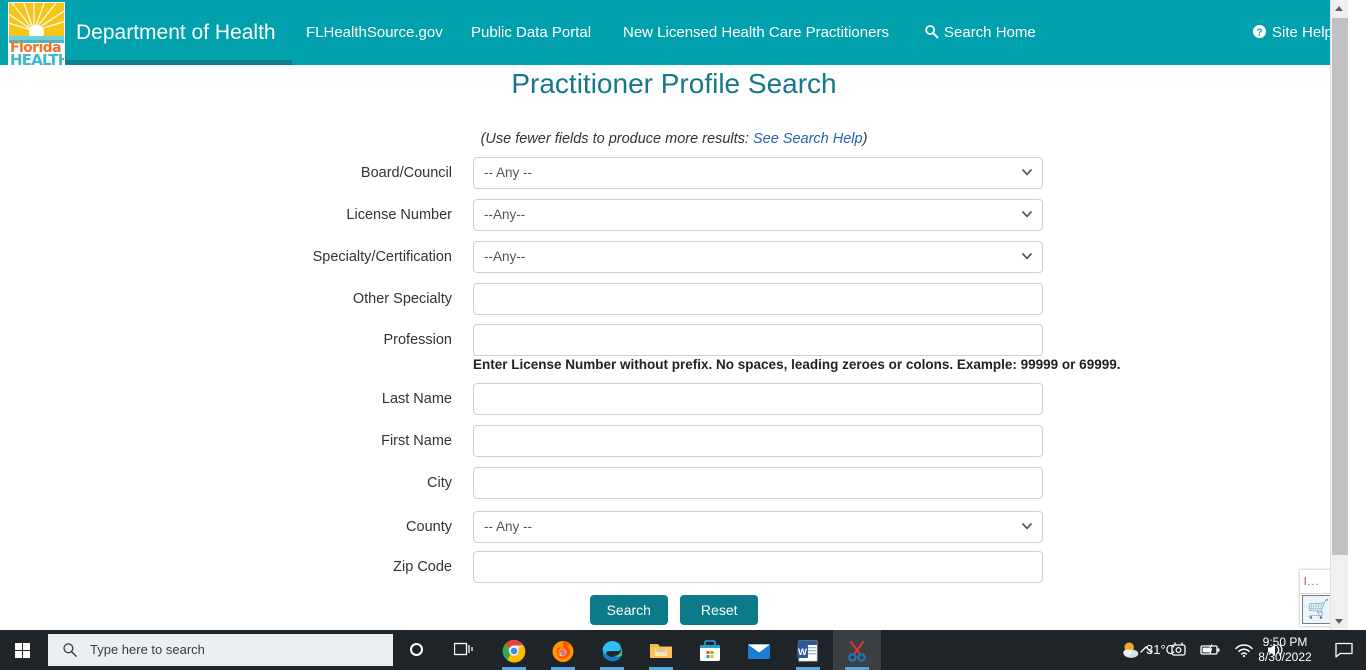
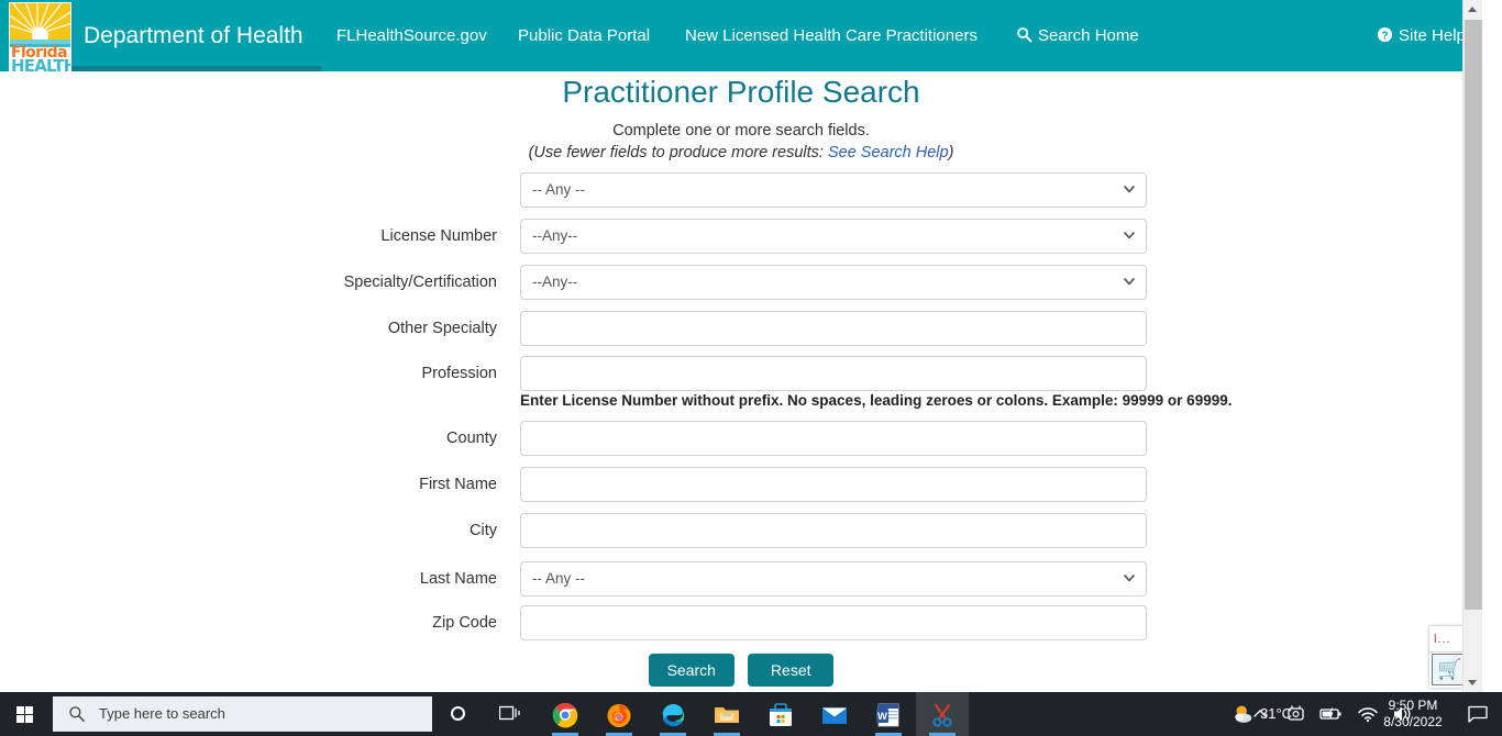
  Florida
  HEALTH
  Department of Health
  FLHealthSource.gov
  Public Data Portal
  New Licensed Health Care Practitioners
  Search Home
  ?
  Site Help
  Practitioner Profile Search
+ Complete one or more search fields.
  (Use fewer fields to produce more results: See Search Help)
- Board/Council
  -- Any --
  License Number
  --Any--
  Specialty/Certification
  --Any--
  Other Specialty
  Profession
  Enter License Number without prefix. No spaces, leading zeroes or colons. Example: 99999 or 69999.
- Last Name
+ County
  First Name
  City
- County
+ Last Name
  -- Any --
  Zip Code
  Search Reset
  l...
  🛒
  Type here to search
  W
  31°C
  9:50 PM
  8/30/2022
